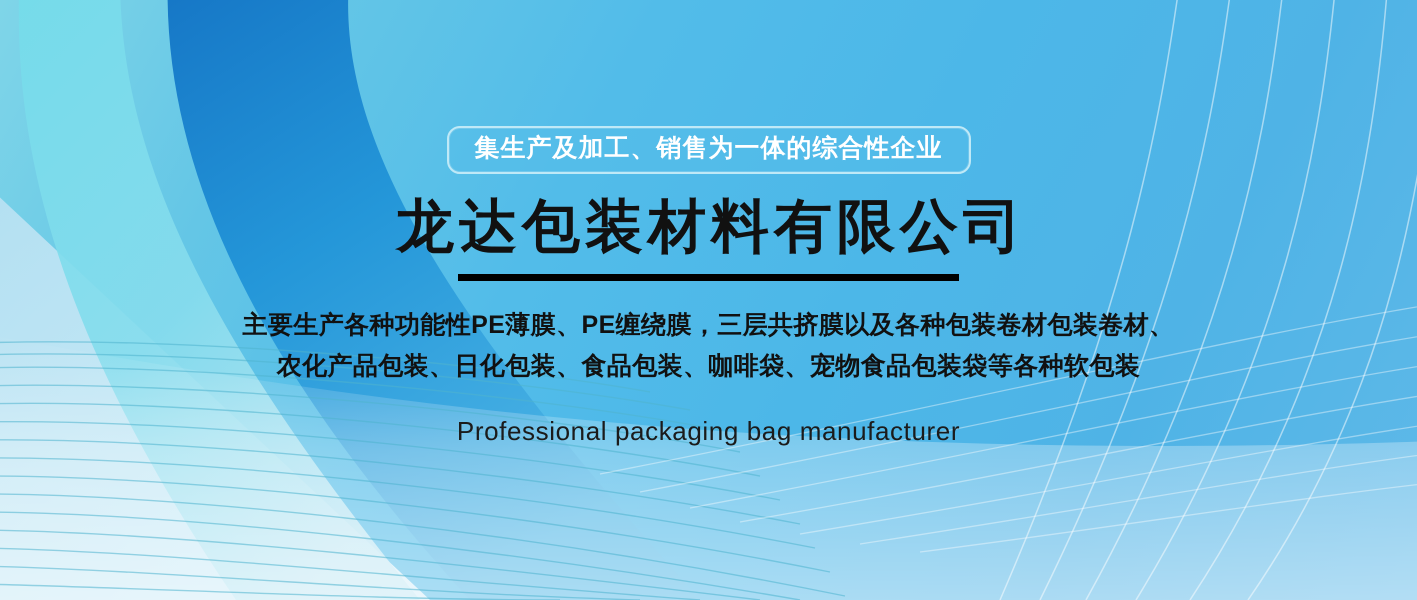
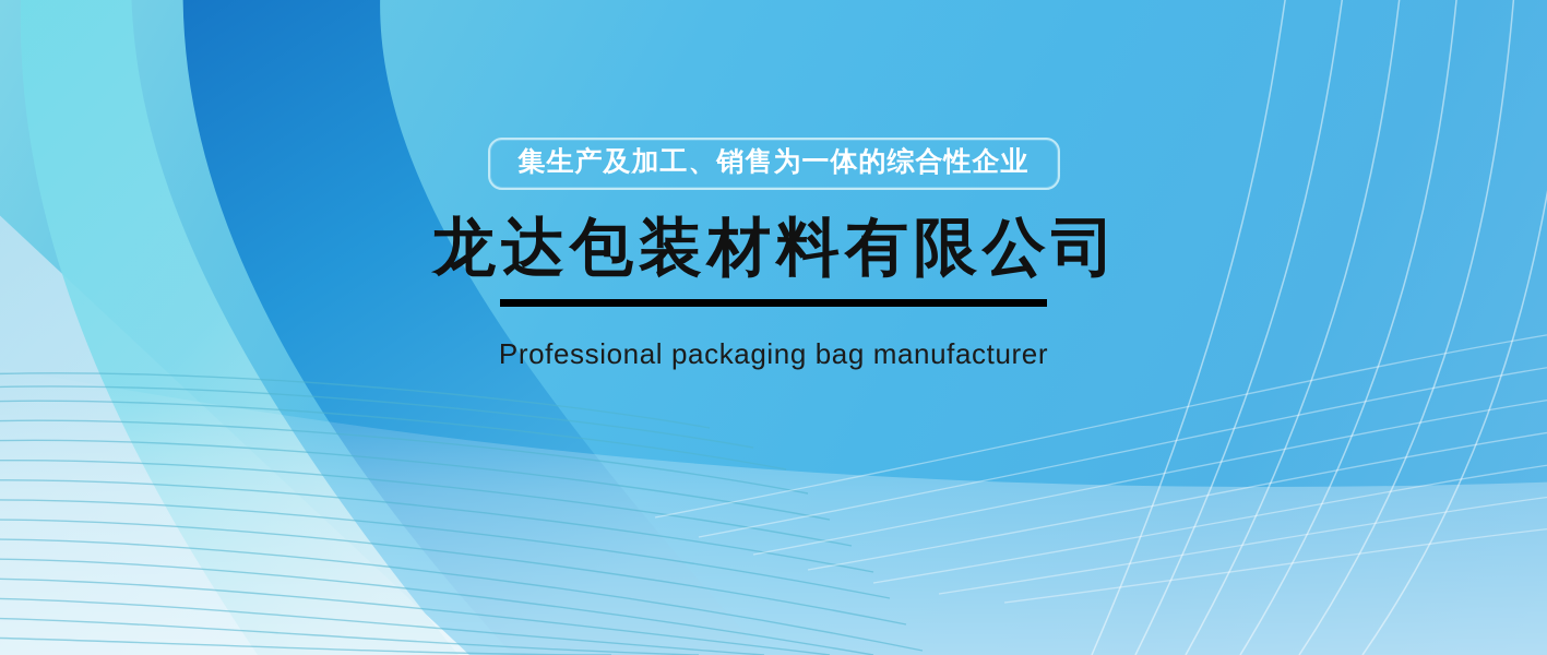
  集生产及加工、销售为一体的综合性企业
  龙达包装材料有限公司
- 主要生产各种功能性PE薄膜、PE缠绕膜，三层共挤膜以及各种包装卷材包装卷材、
- 农化产品包装、日化包装、食品包装、咖啡袋、宠物食品包装袋等各种软包装
  Professional packaging bag manufacturer
